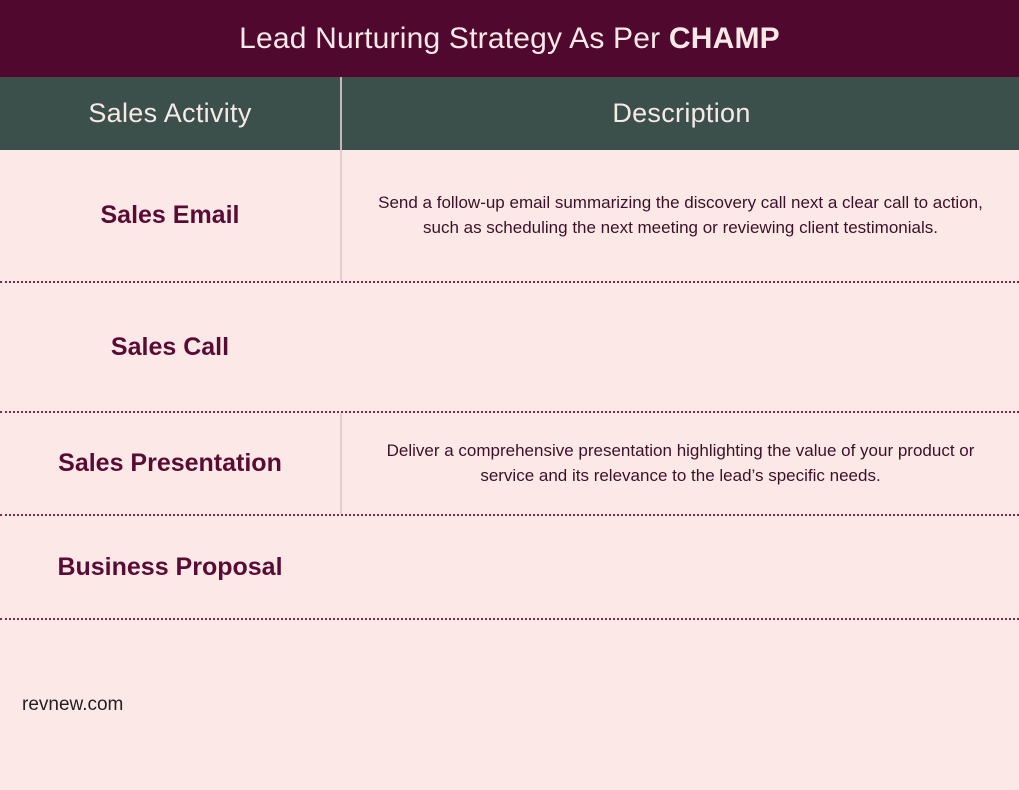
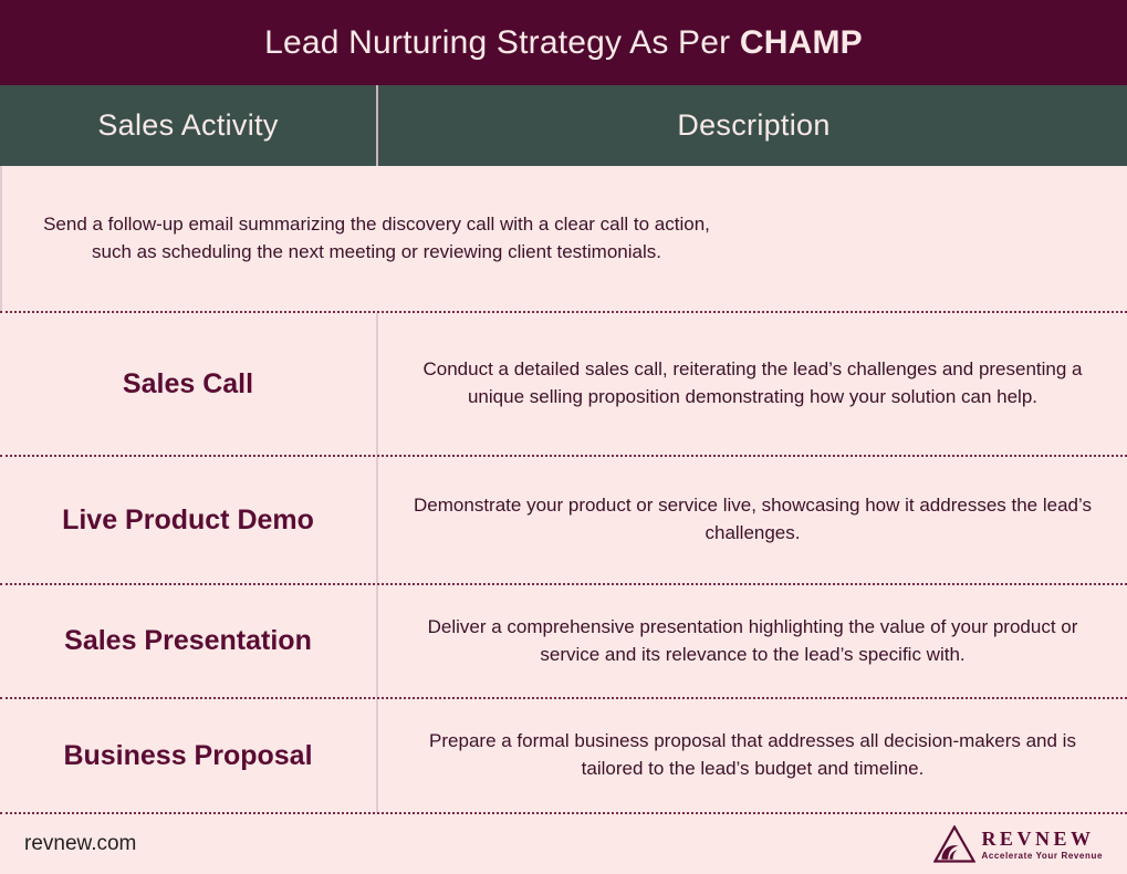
  Lead Nurturing Strategy As Per CHAMP
  Sales Activity
  Description
- Sales Email
- Send a follow-up email summarizing the discovery call next a clear call to action, such as scheduling the next meeting or reviewing client testimonials.
+ Send a follow-up email summarizing the discovery call with a clear call to action, such as scheduling the next meeting or reviewing client testimonials.
  Sales Call
+ Conduct a detailed sales call, reiterating the lead’s challenges and presenting a unique selling proposition demonstrating how your solution can help.
+ Live Product Demo
+ Demonstrate your product or service live, showcasing how it addresses the lead’s challenges.
  Sales Presentation
- Deliver a comprehensive presentation highlighting the value of your product or service and its relevance to the lead’s specific needs.
+ Deliver a comprehensive presentation highlighting the value of your product or service and its relevance to the lead’s specific with.
  Business Proposal
+ Prepare a formal business proposal that addresses all decision-makers and is tailored to the lead’s budget and timeline.
  revnew.com
+ REVNEW
+ Accelerate Your Revenue
